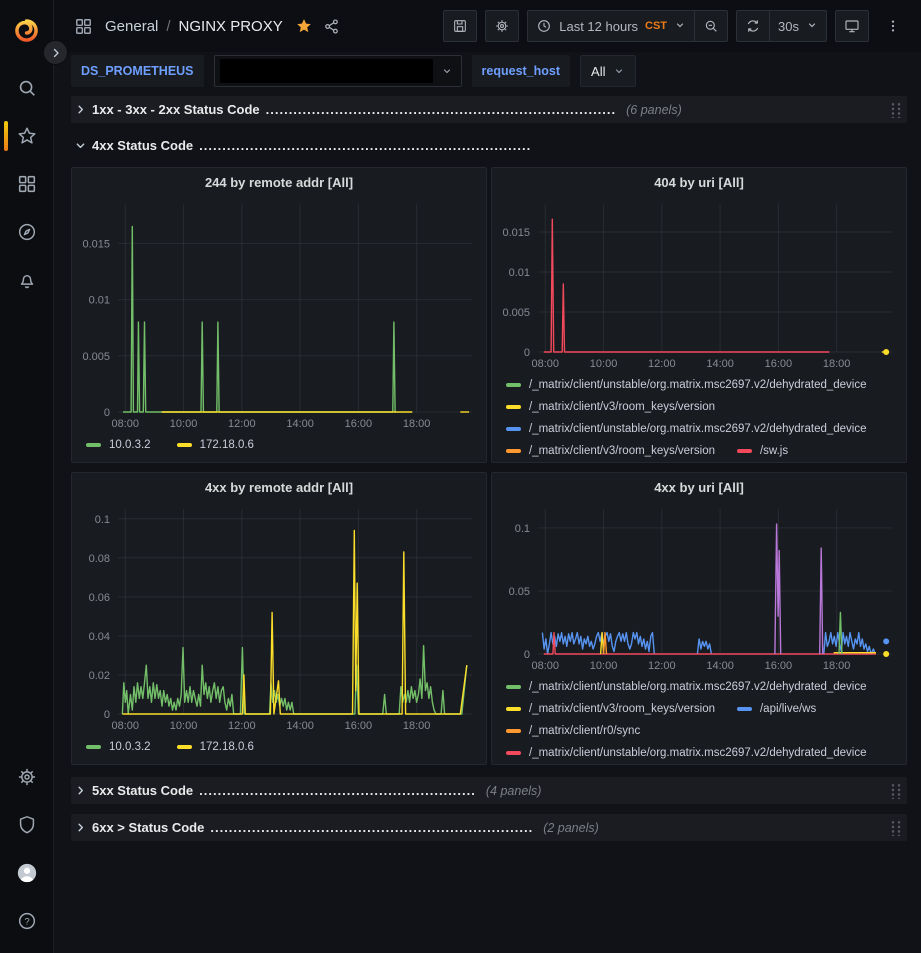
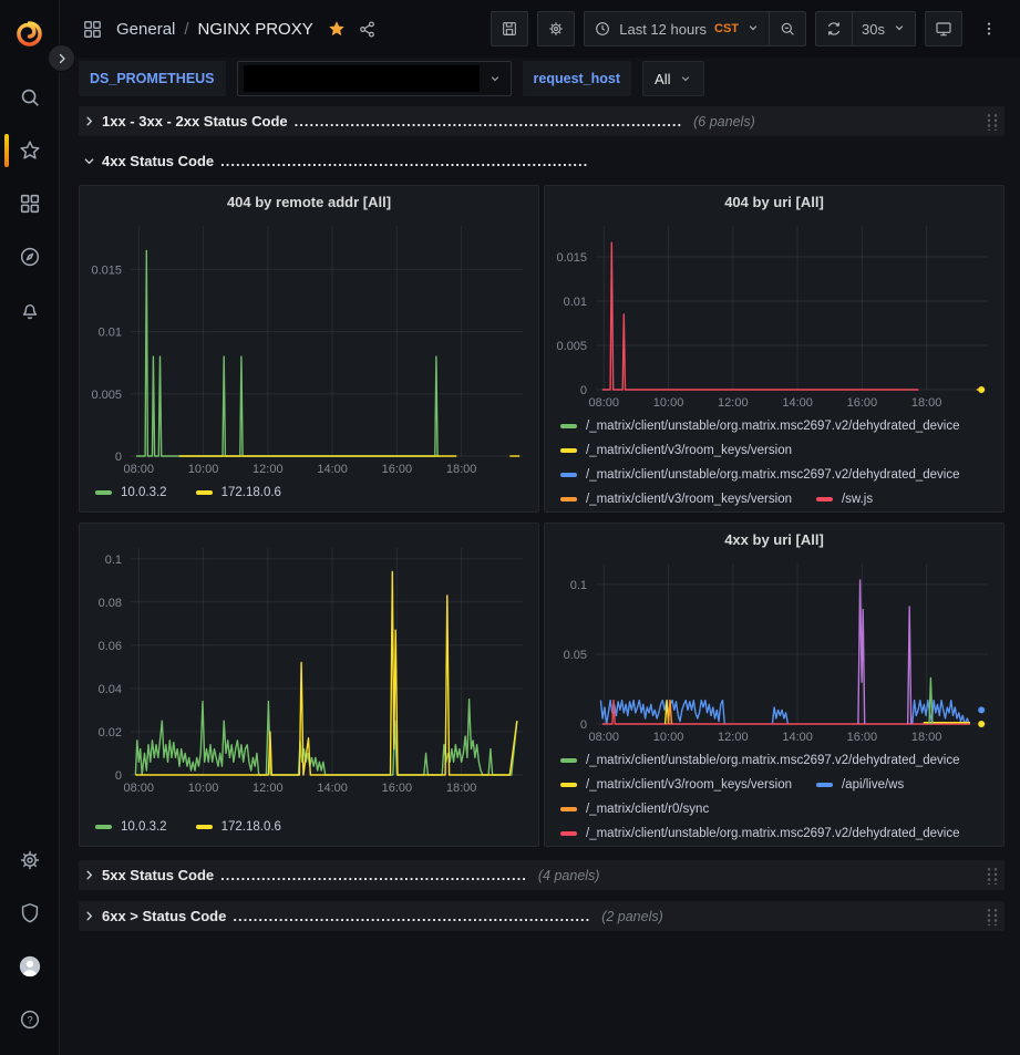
  ?
  General
  /
  NGINX PROXY
  Last 12 hours
  CST
  30s
  DS_PROMETHEUS
  request_host
  All
  1xx - 3xx - 2xx Status Code
  ............................................................................
  (6 panels)
  4xx Status Code
  ........................................................................
- 244 by remote addr [All]
+ 404 by remote addr [All]
  0
  0.005
  0.01
  0.015
  08:00
  10:00
  12:00
  14:00
  16:00
  18:00
  10.0.3.2
  172.18.0.6
  404 by uri [All]
  0
  0.005
  0.01
  0.015
  08:00
  10:00
  12:00
  14:00
  16:00
  18:00
  /_matrix/client/unstable/org.matrix.msc2697.v2/dehydrated_device
  /_matrix/client/v3/room_keys/version
  /_matrix/client/unstable/org.matrix.msc2697.v2/dehydrated_device
  /_matrix/client/v3/room_keys/version
  /sw.js
- 4xx by remote addr [All]
  0
  0.02
  0.04
  0.06
  0.08
  0.1
  08:00
  10:00
  12:00
  14:00
  16:00
  18:00
  10.0.3.2
  172.18.0.6
  4xx by uri [All]
  0
  0.05
  0.1
  08:00
  10:00
  12:00
  14:00
  16:00
  18:00
  /_matrix/client/unstable/org.matrix.msc2697.v2/dehydrated_device
  /_matrix/client/v3/room_keys/version
  /api/live/ws
  /_matrix/client/r0/sync
  /_matrix/client/unstable/org.matrix.msc2697.v2/dehydrated_device
  5xx Status Code
  ............................................................
  (4 panels)
  6xx > Status Code
  ......................................................................
  (2 panels)
